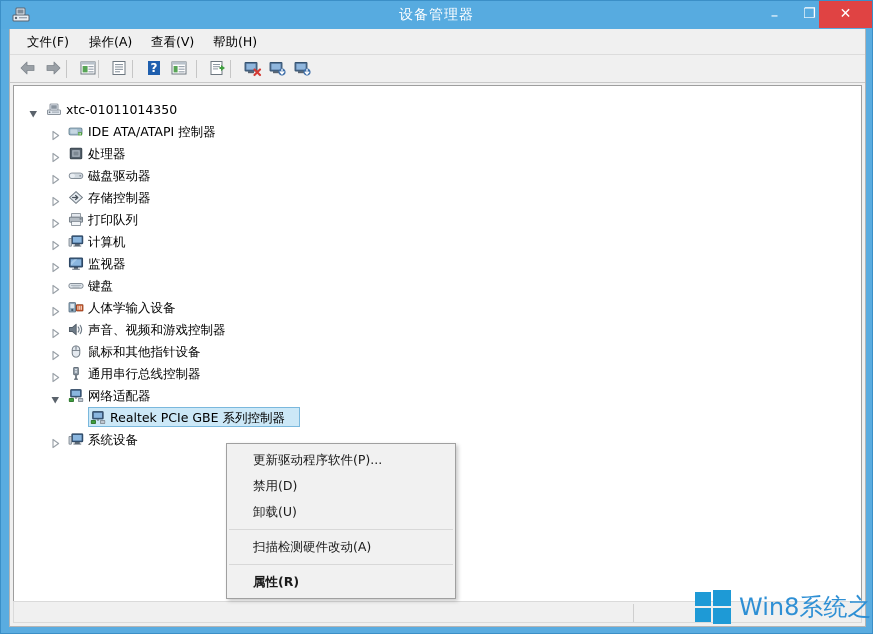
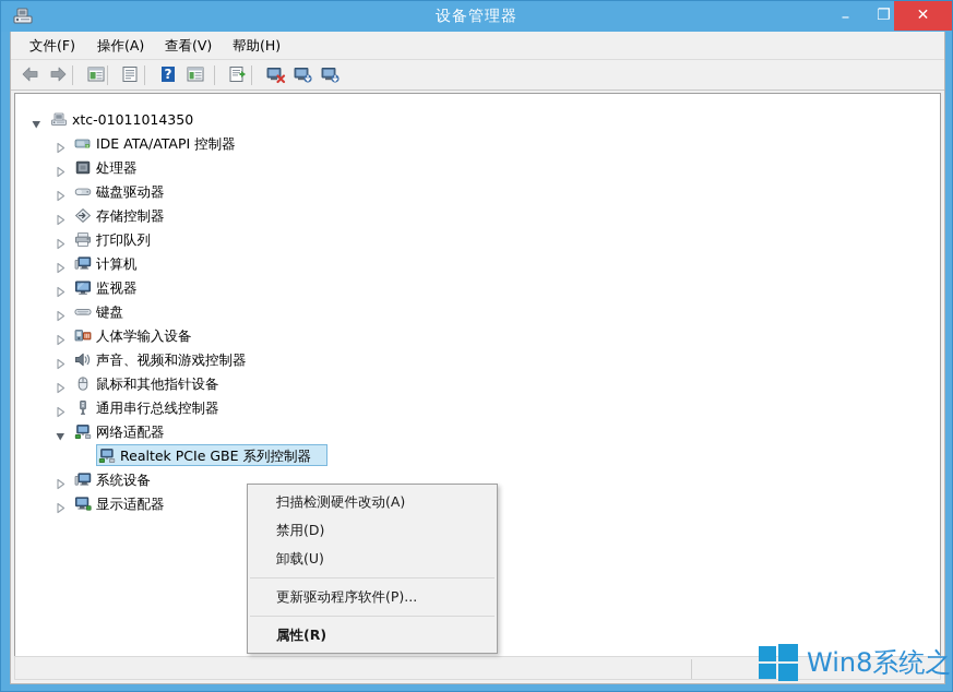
  设备管理器
  –
  ❐
  ✕
  文件(F)
  操作(A)
  查看(V)
  帮助(H)
  ?
  xtc-01011014350
  IDE ATA/ATAPI 控制器
  处理器
  磁盘驱动器
  存储控制器
  打印队列
  计算机
  监视器
  键盘
  人体学输入设备
  声音、视频和游戏控制器
  鼠标和其他指针设备
  通用串行总线控制器
  网络适配器
  Realtek PCIe GBE 系列控制器
  系统设备
+ 显示适配器
- 更新驱动程序软件(P)...
+ 扫描检测硬件改动(A)
  禁用(D)
  卸载(U)
- 扫描检测硬件改动(A)
+ 更新驱动程序软件(P)...
  属性(R)
  Win8系统之
